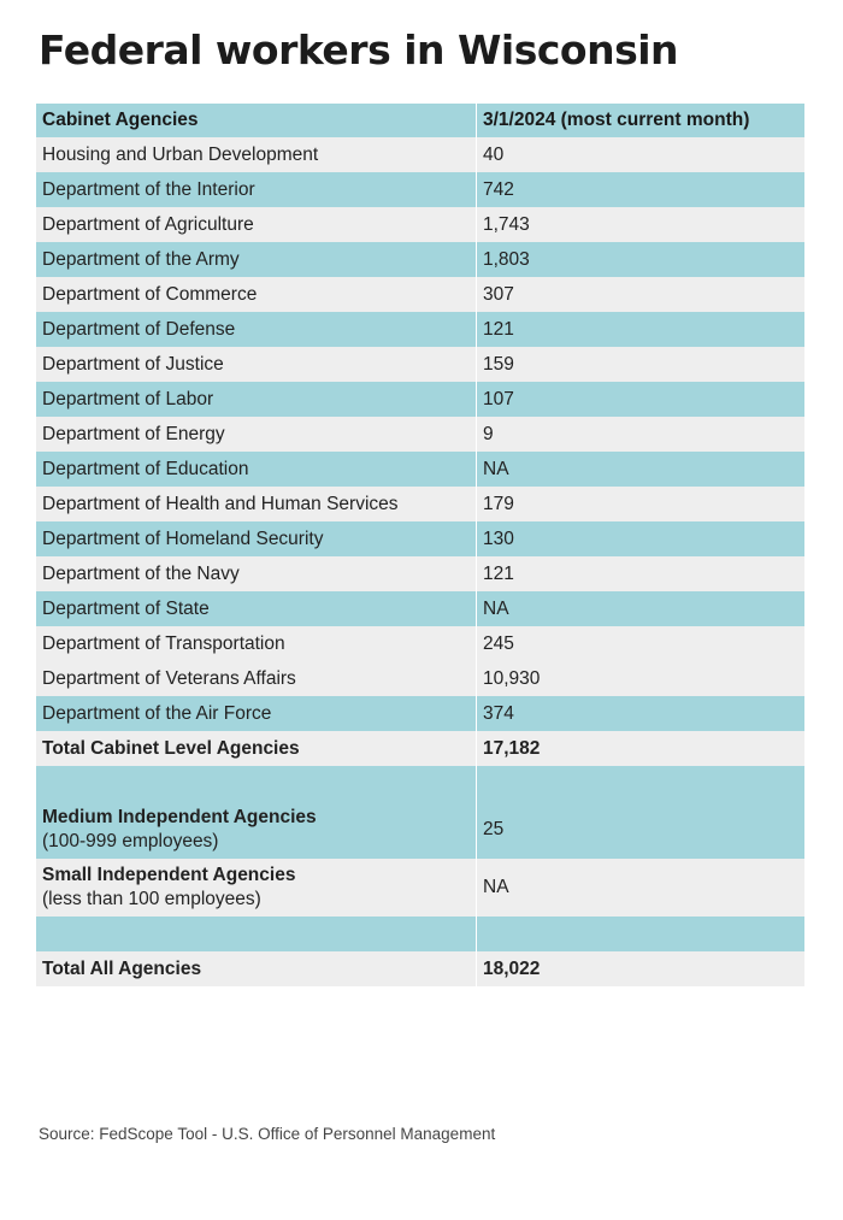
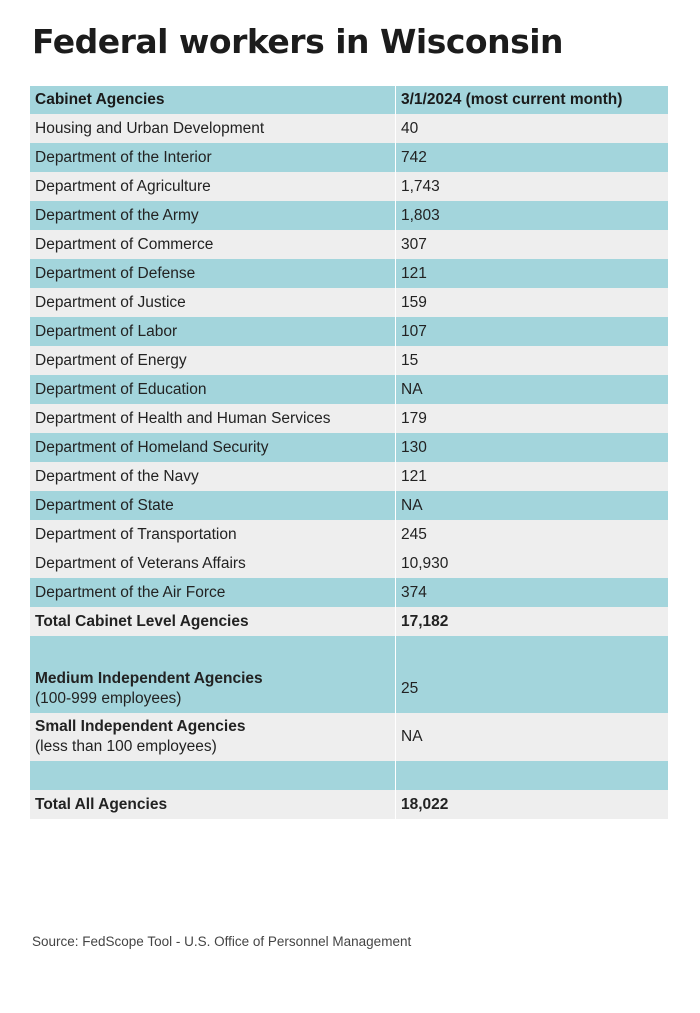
  Federal workers in Wisconsin
  Cabinet Agencies	3/1/2024 (most current month)
  Housing and Urban Development	40
  Department of the Interior	742
  Department of Agriculture	1,743
  Department of the Army	1,803
  Department of Commerce	307
  Department of Defense	121
  Department of Justice	159
  Department of Labor	107
- Department of Energy	9
+ Department of Energy	15
  Department of Education	NA
  Department of Health and Human Services	179
  Department of Homeland Security	130
  Department of the Navy	121
  Department of State	NA
  Department of Transportation	245
  Department of Veterans Affairs	10,930
  Department of the Air Force	374
  Total Cabinet Level Agencies	17,182
  Medium Independent Agencies(100-999 employees)	25
  Small Independent Agencies(less than 100 employees)	NA
  Total All Agencies	18,022
  Source: FedScope Tool - U.S. Office of Personnel Management
